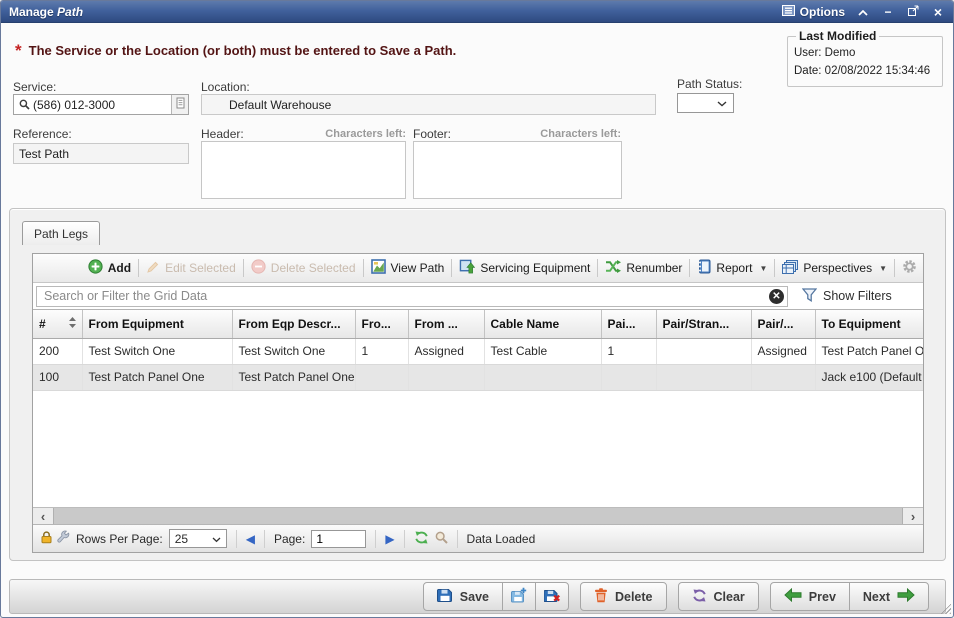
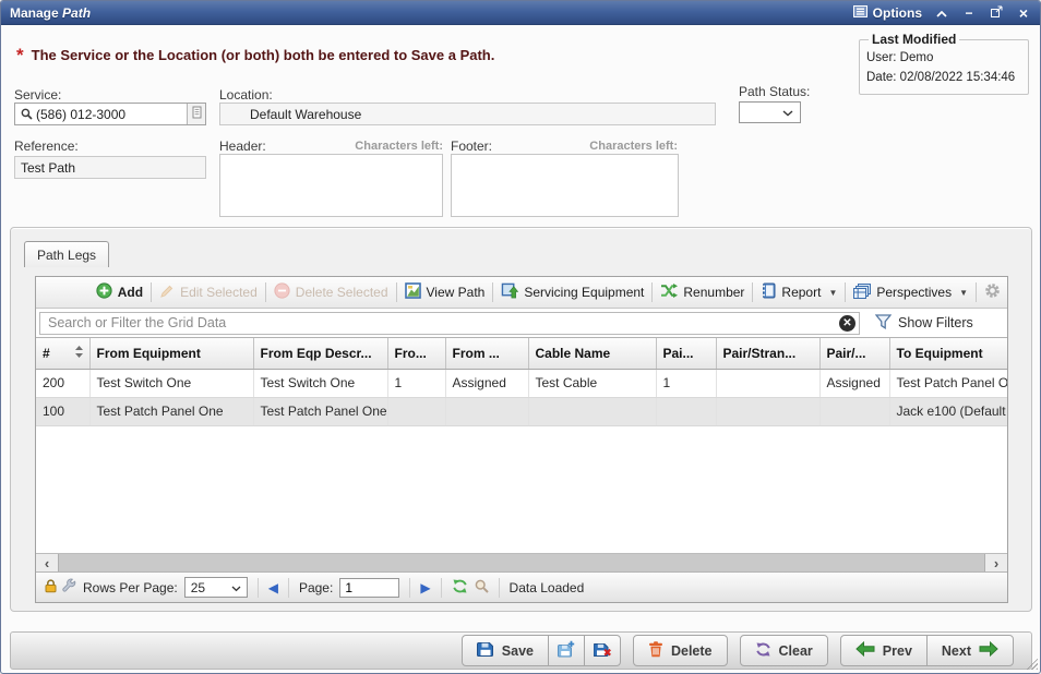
  Manage Path
  Options
  −
  ×
  *
- The Service or the Location (or both) must be entered to Save a Path.
+ The Service or the Location (or both) both be entered to Save a Path.
  Last Modified
  User: Demo
  Date: 02/08/2022 15:34:46
  Service:
  (586) 012-3000
  Location:
  Default Warehouse
  Path Status:
  Reference:
  Test Path
  Header:
  Characters left:
  Footer:
  Characters left:
  Path Legs
  Add
  Edit Selected
  Delete Selected
  View Path
  Servicing Equipment
  Renumber
  Report
  ▼
  Perspectives
  ▼
  Search or Filter the Grid Data
  ✕
  Show Filters
  #	From Equipment	From Eqp Descr...	Fro...	From ...	Cable Name	Pai...	Pair/Stran...	Pair/...	To Equipment
  200	Test Switch One	Test Switch One	1	Assigned	Test Cable	1		Assigned	Test Patch Panel O
  100	Test Patch Panel One	Test Patch Panel One							Jack e100 (Default
  ‹
  ›
  Rows Per Page:
  25
  ◀
  Page:
  1
  ▶
  Data Loaded
  Save
  Delete
  Clear
  Prev
  Next
